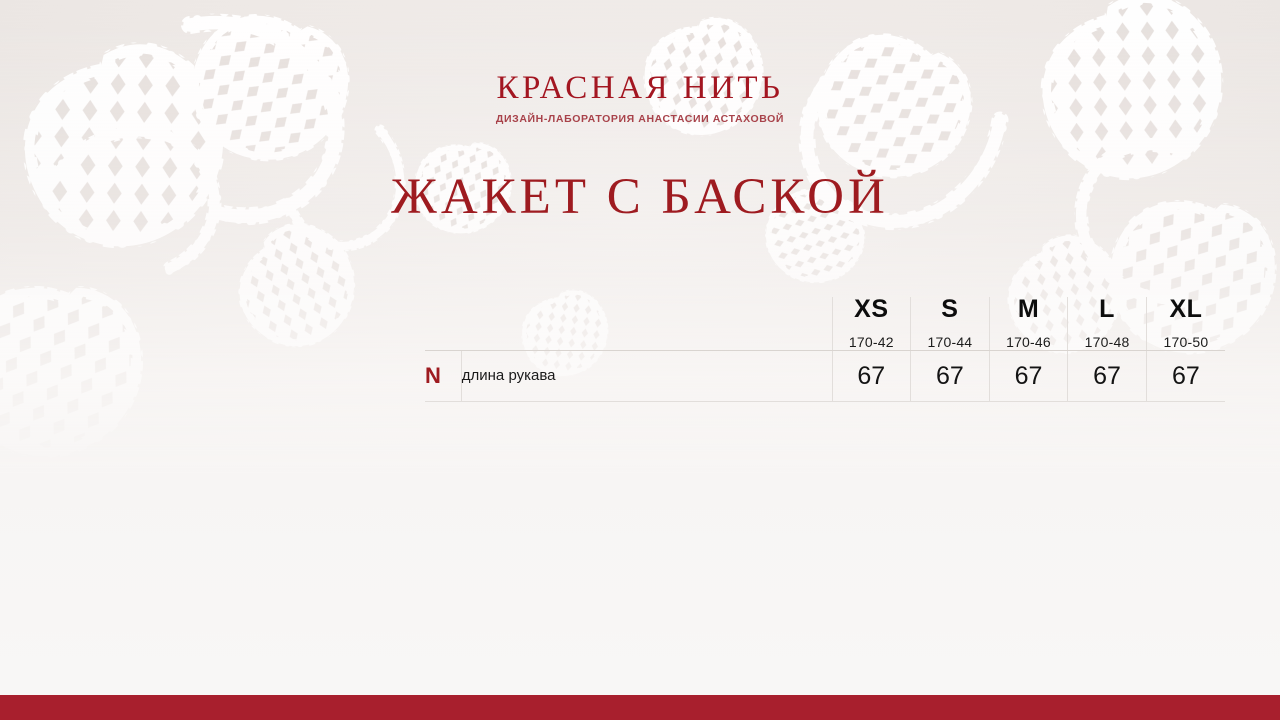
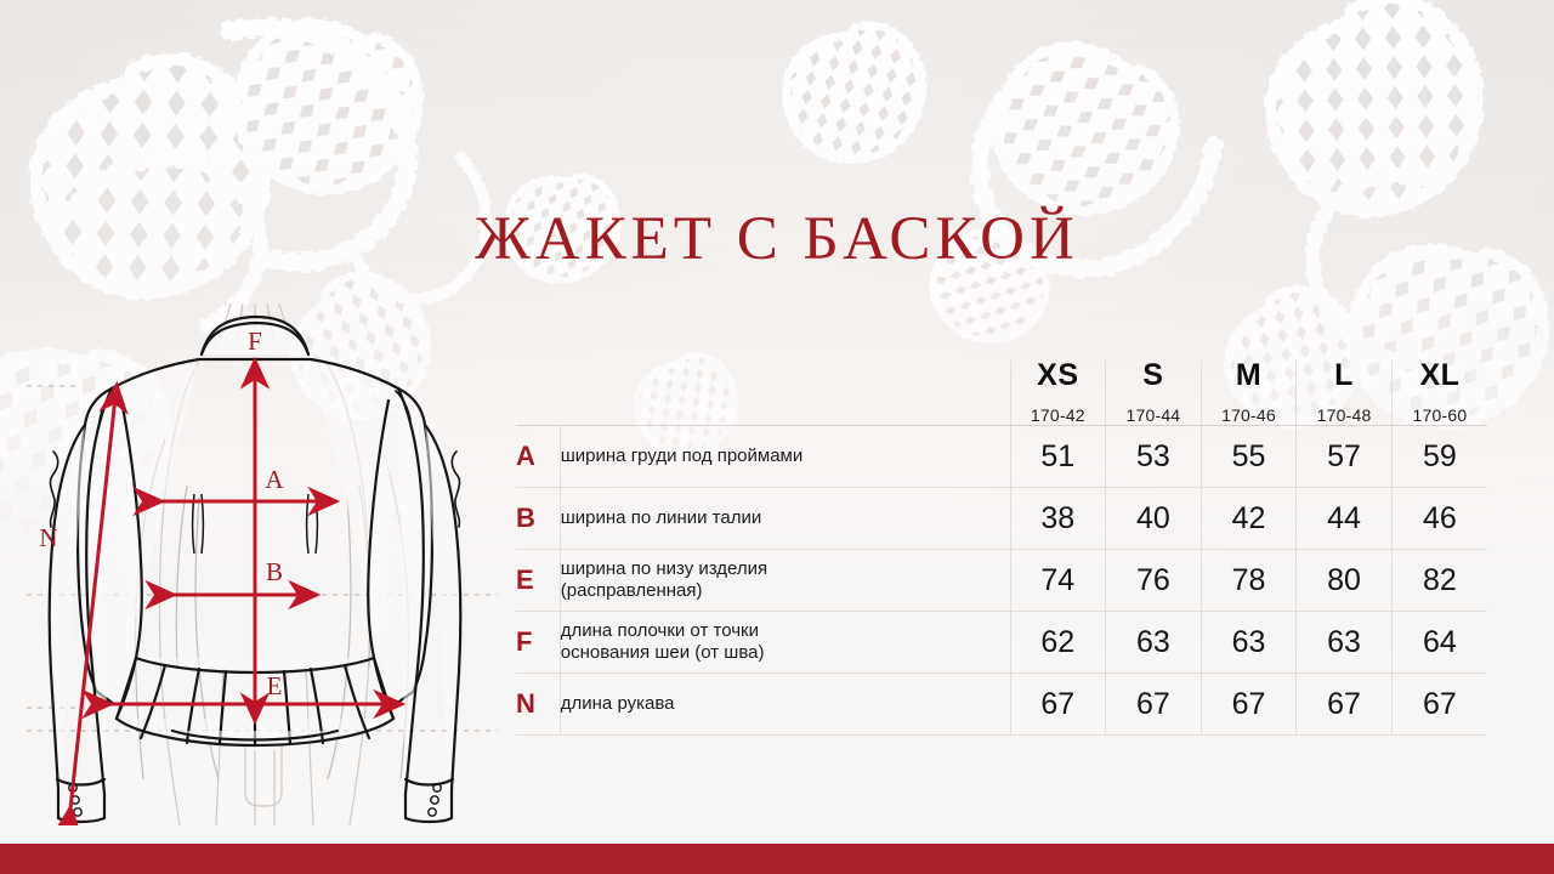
- КРАСНАЯ НИТЬ
- ДИЗАЙН-ЛАБОРАТОРИЯ АНАСТАСИИ АСТАХОВОЙ
  ЖАКЕТ С БАСКОЙ
+ F
+ A
+ B
+ E
+ N
- 		XS 170-42	S 170-44	M 170-46	L 170-48	XL 170-50
+ 		XS 170-42	S 170-44	M 170-46	L 170-48	XL 170-60
+ A	ширина груди под проймами	51	53	55	57	59
+ B	ширина по линии талии	38	40	42	44	46
+ E	ширина по низу изделия (расправленная)	74	76	78	80	82
+ F	длина полочки от точки основания шеи (от шва)	62	63	63	63	64
  N	длина рукава	67	67	67	67	67
